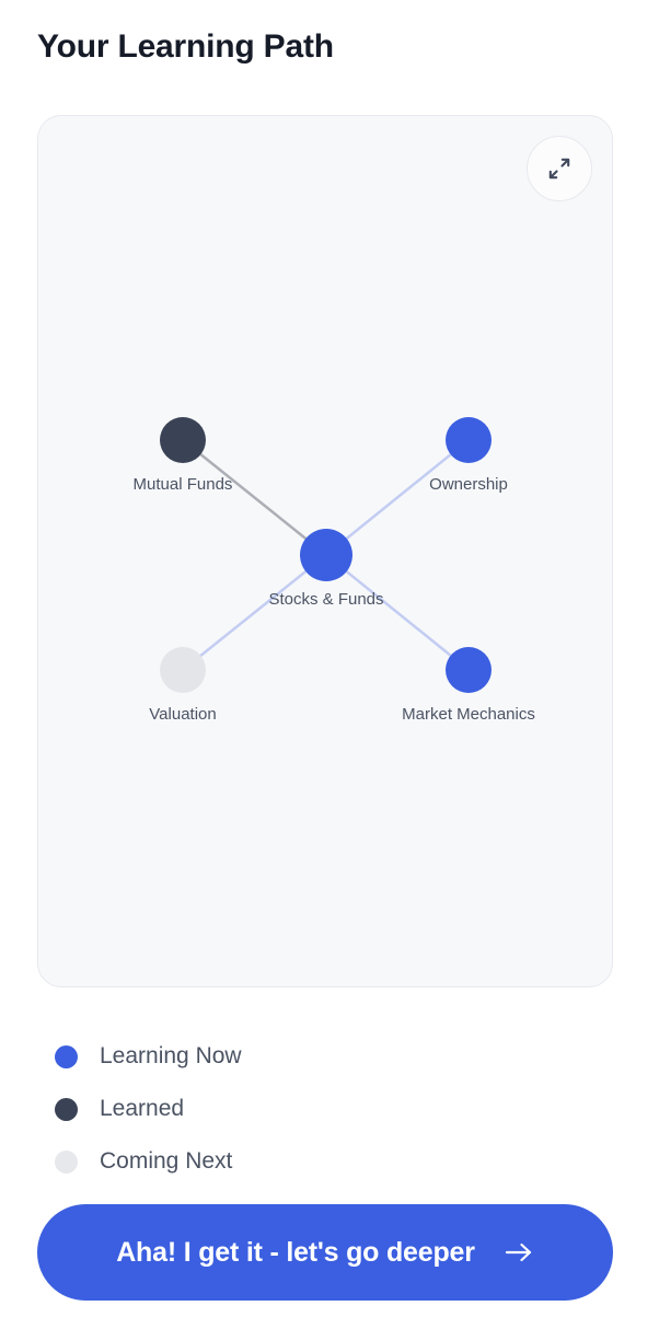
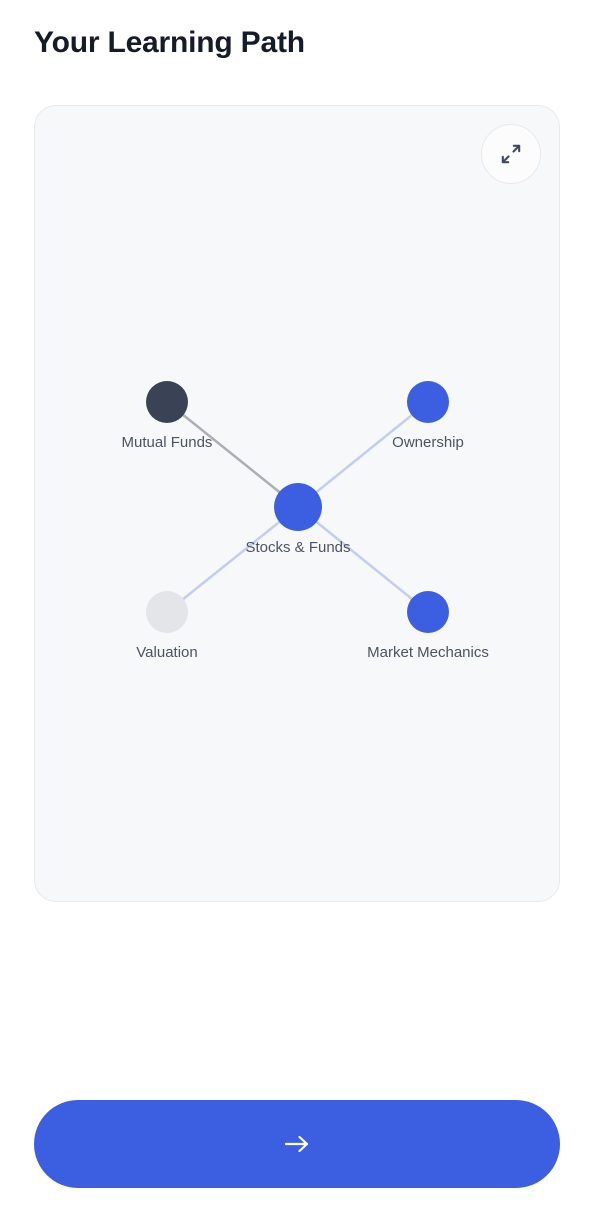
  Your Learning Path
  Mutual Funds
  Ownership
  Stocks & Funds
  Valuation
  Market Mechanics
- Learning Now
- Learned
- Coming Next
- Aha! I get it - let's go deeper
